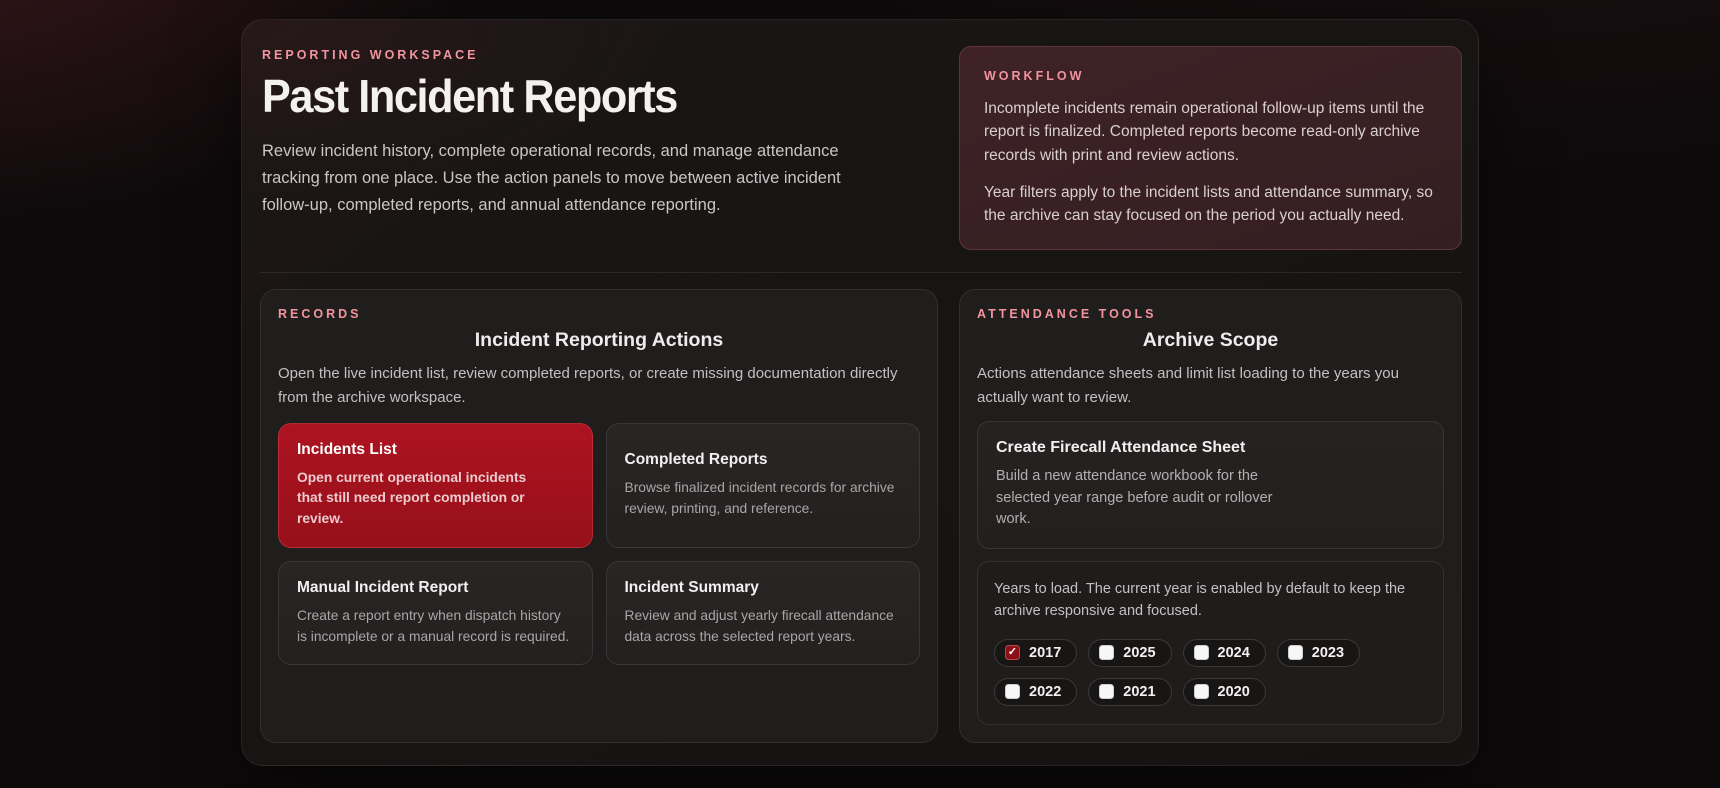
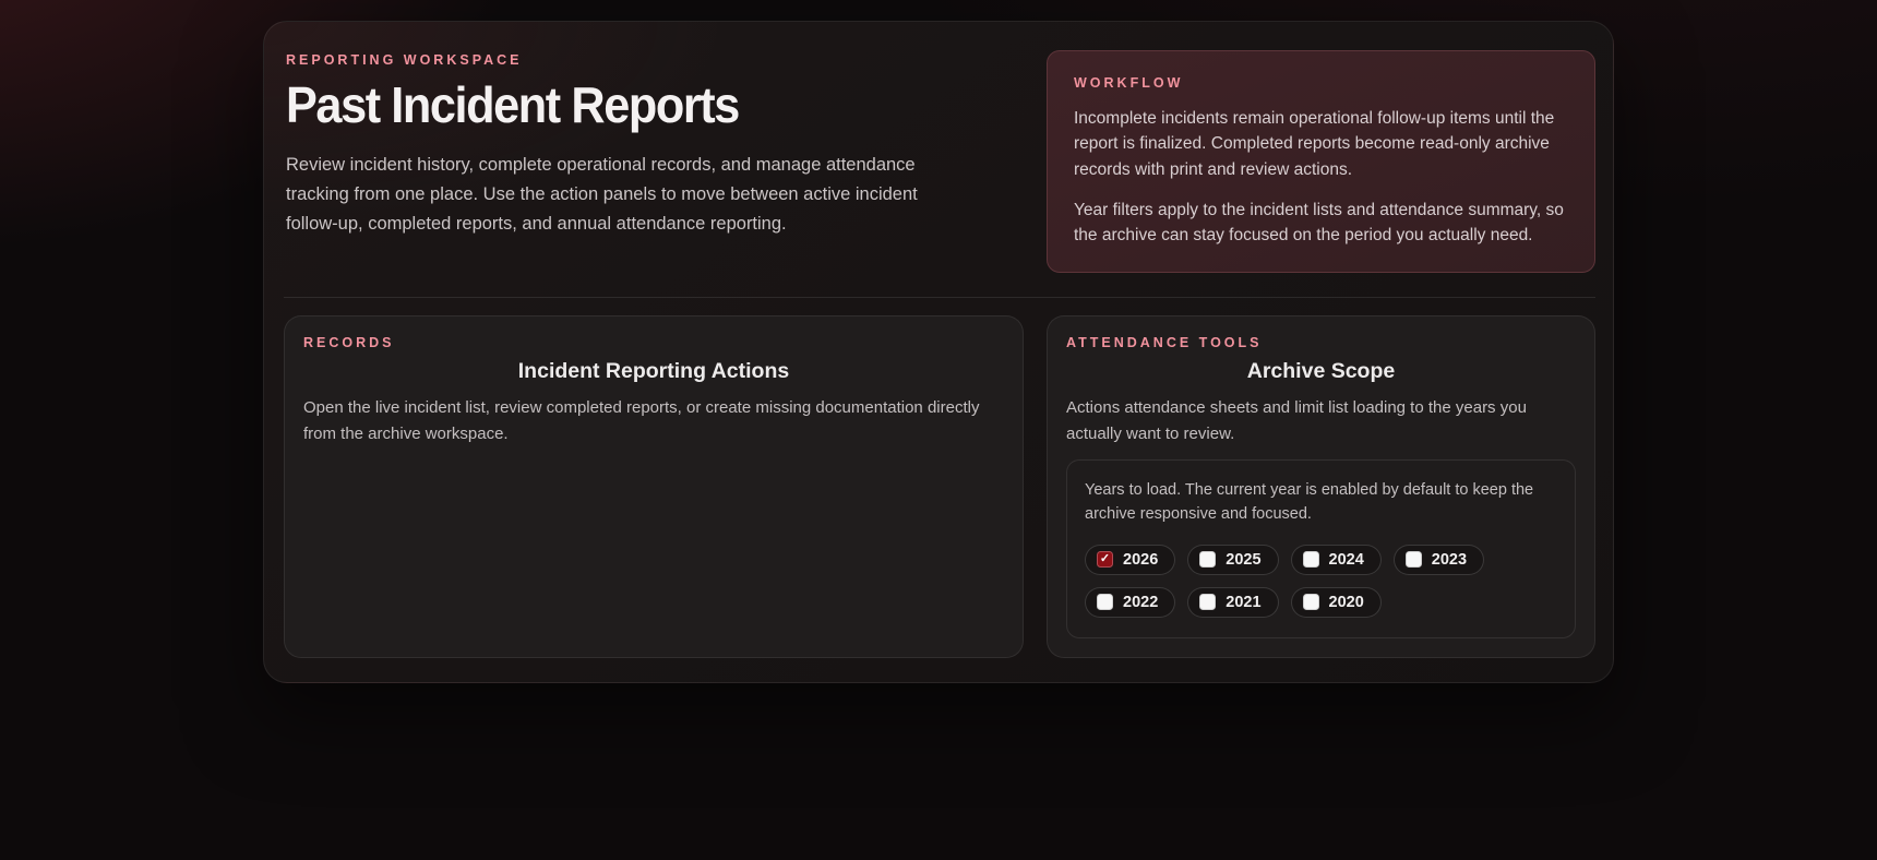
  REPORTING WORKSPACE
  Past Incident Reports
  Review incident history, complete operational records, and manage attendance tracking from one place. Use the action panels to move between active incident follow-up, completed reports, and annual attendance reporting.
  WORKFLOW
  Incomplete incidents remain operational follow-up items until the report is finalized. Completed reports become read-only archive records with print and review actions.
  Year filters apply to the incident lists and attendance summary, so the archive can stay focused on the period you actually need.
  RECORDS
  Incident Reporting Actions
  Open the live incident list, review completed reports, or create missing documentation directly from the archive workspace.
- Incidents List
- Open current operational incidents that still need report completion or review.
- Completed Reports
- Browse finalized incident records for archive review, printing, and reference.
- Manual Incident Report
- Create a report entry when dispatch history is incomplete or a manual record is required.
- Incident Summary
- Review and adjust yearly firecall attendance data across the selected report years.
  ATTENDANCE TOOLS
  Archive Scope
  Actions attendance sheets and limit list loading to the years you actually want to review.
- Create Firecall Attendance Sheet
- Build a new attendance workbook for the selected year range before audit or rollover work.
  Years to load. The current year is enabled by default to keep the archive responsive and focused.
- 2017
+ 2026
  2025
  2024
  2023
  2022
  2021
  2020
